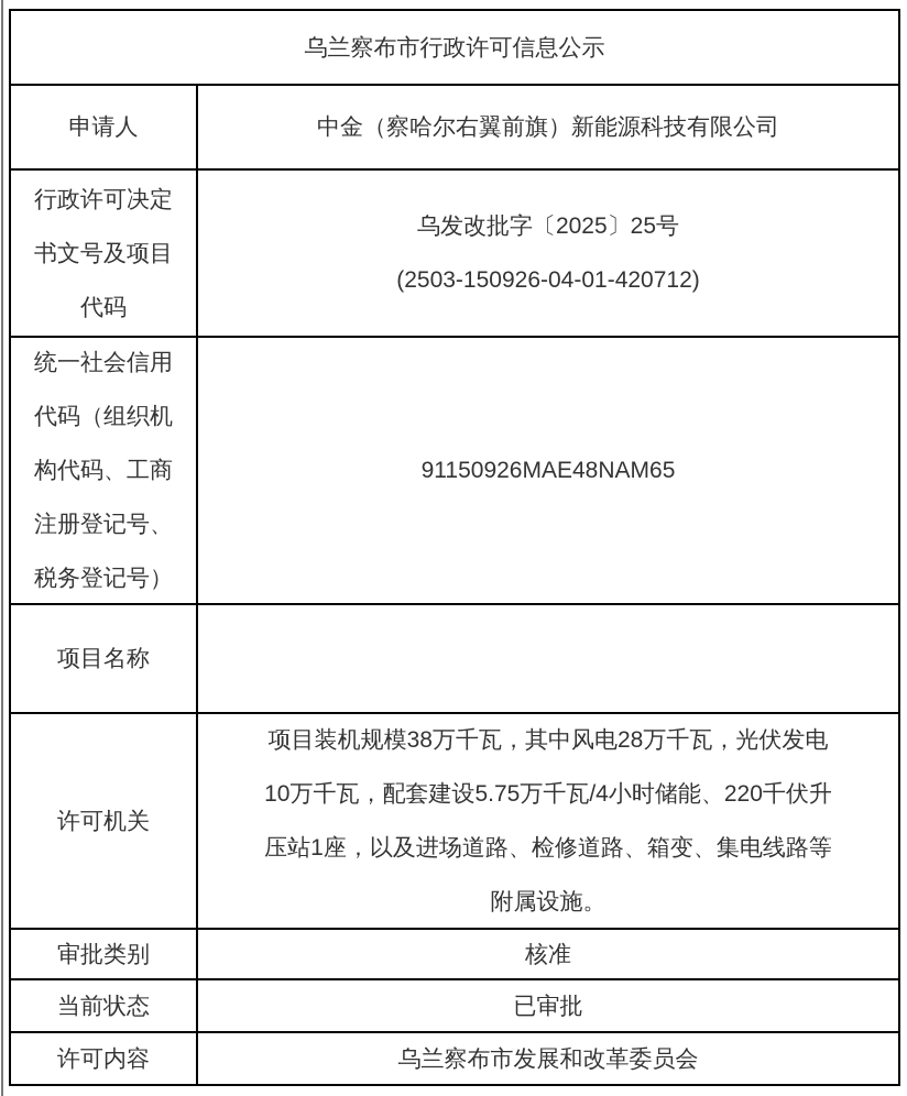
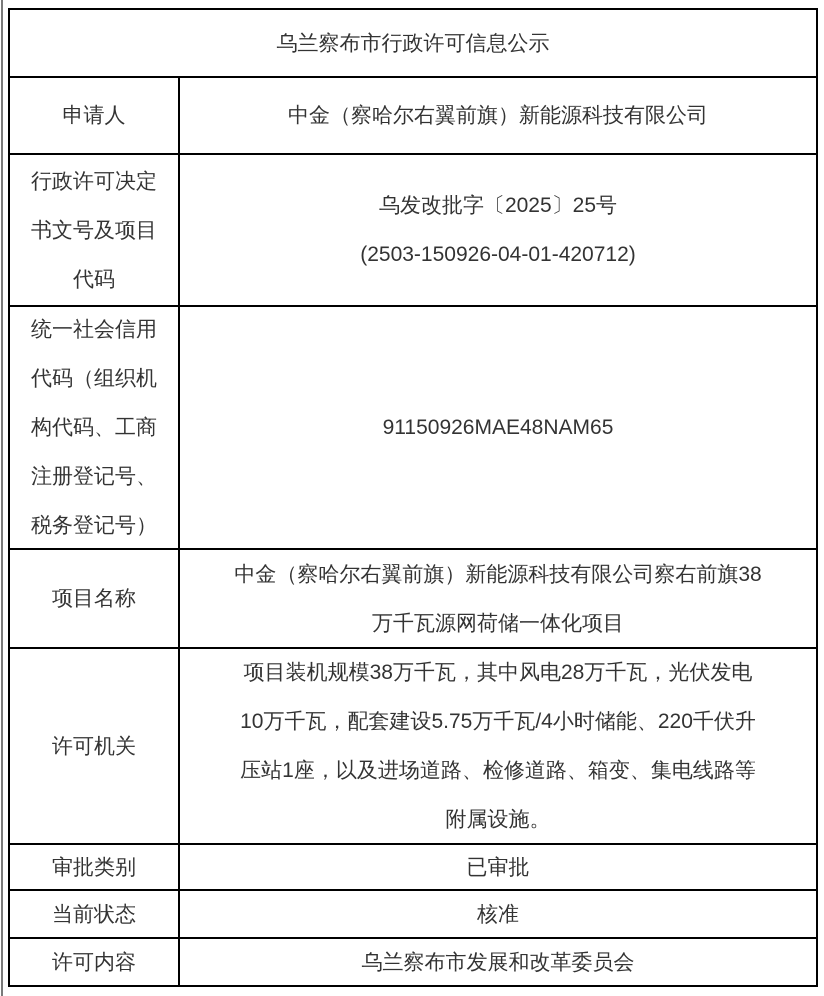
  乌兰察布市行政许可信息公示
  申请人
  中金（察哈尔右翼前旗）新能源科技有限公司
  行政许可决定
  书文号及项目
  代码
  乌发改批字〔2025〕25号
  (2503-150926-04-01-420712)
  统一社会信用
  代码（组织机
  构代码、工商
  注册登记号、
  税务登记号）
  91150926MAE48NAM65
  项目名称
+ 中金（察哈尔右翼前旗）新能源科技有限公司察右前旗38
+ 万千瓦源网荷储一体化项目
  许可机关
  项目装机规模38万千瓦，其中风电28万千瓦，光伏发电
  10万千瓦，配套建设5.75万千瓦/4小时储能、220千伏升
  压站1座，以及进场道路、检修道路、箱变、集电线路等
  附属设施。
  审批类别
- 核准
+ 已审批
  当前状态
- 已审批
+ 核准
  许可内容
  乌兰察布市发展和改革委员会
